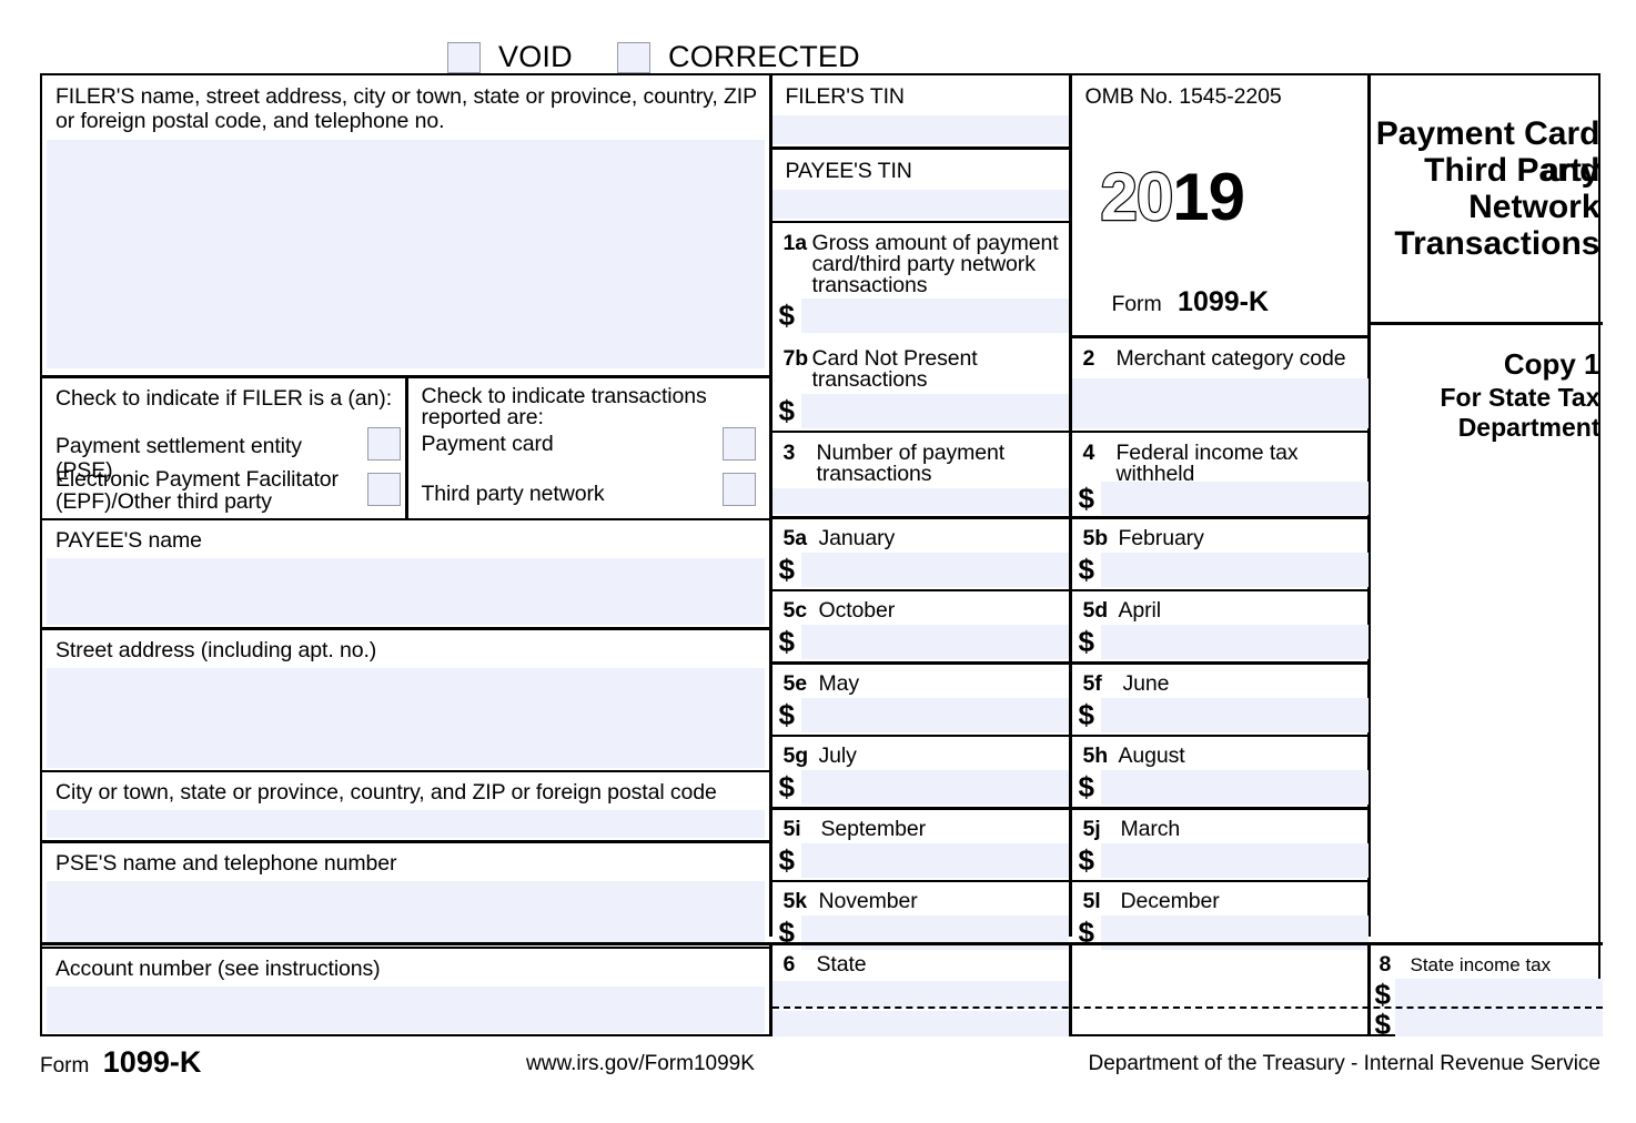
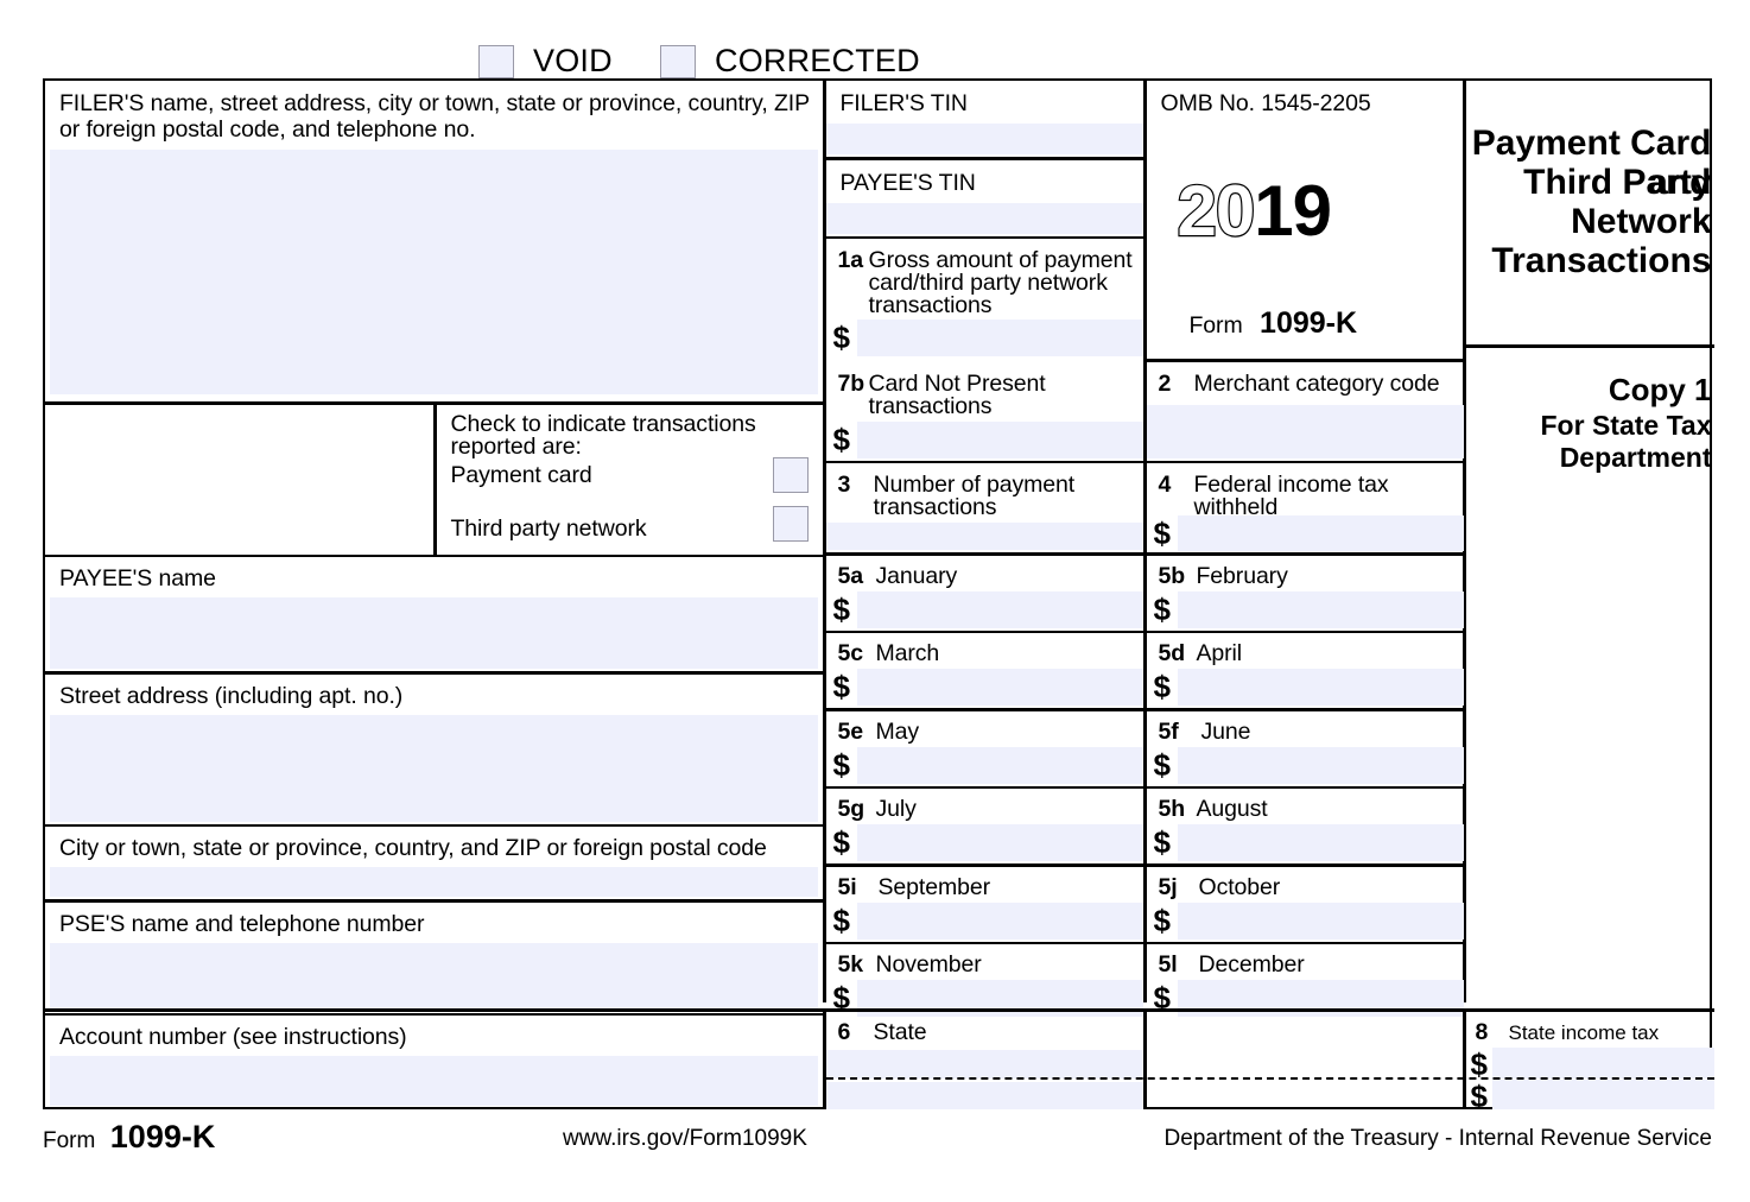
  VOID
  CORRECTED
  FILER'S name, street address, city or town, state or province, country, ZIP
  or foreign postal code, and telephone no.
  FILER'S TIN
  PAYEE'S TIN
  1a
  Gross amount of payment
  card/third party network
  transactions
  $
  OMB No. 1545-2205
  2019
  Form 1099-K
  Payment Card and
  Third Party
  Network
  Transactions
  Copy 1
  For State Tax
  Department
  7b
  Card Not Present
  transactions
  $
  2
  Merchant category code
  3
  Number of payment
  transactions
  4
  Federal income tax
  withheld
  $
- Check to indicate if FILER is a (an):
- Payment settlement entity (PSE)
- Electronic Payment Facilitator
- (EPF)/Other third party
  Check to indicate transactions
  reported are:
  Payment card
  Third party network
  PAYEE'S name
  Street address (including apt. no.)
  City or town, state or province, country, and ZIP or foreign postal code
  PSE'S name and telephone number
  Account number (see instructions)
  5a
  January
  $
  5b
  February
  $
  5c
- October
+ March
  $
  5d
  April
  $
  5e
  May
  $
  5f
  June
  $
  5g
  July
  $
  5h
  August
  $
  5i
  September
  $
  5j
- March
+ October
  $
  5k
  November
  $
  5l
  December
  $
  6
  State
  8
  $
  $
  Form 1099-K
  www.irs.gov/Form1099K
  Department of the Treasury - Internal Revenue Service
